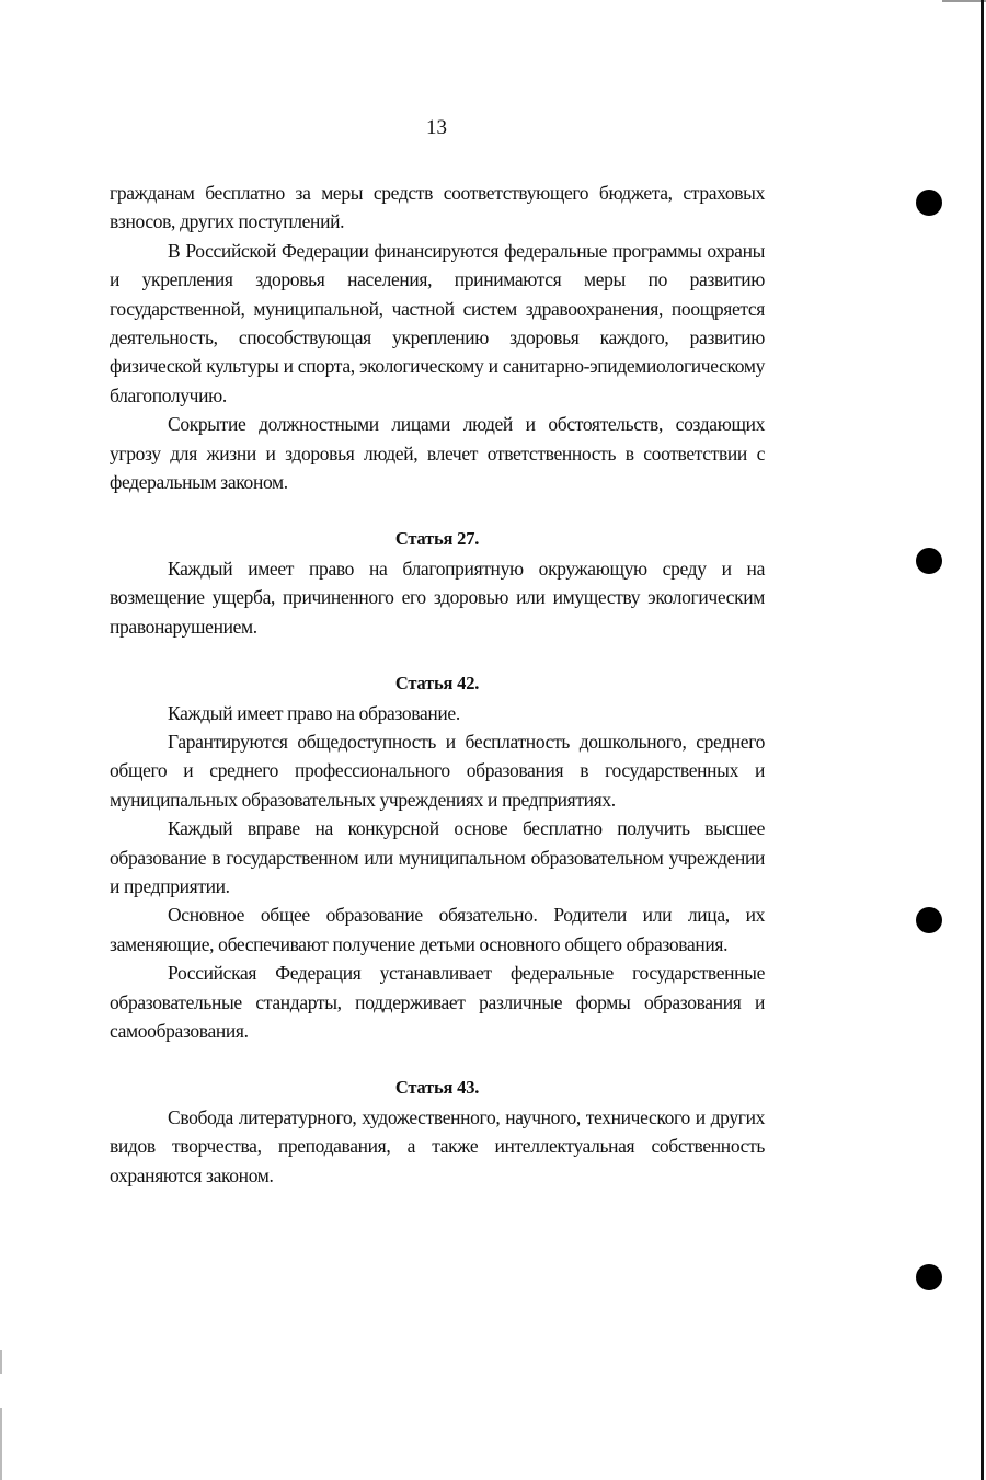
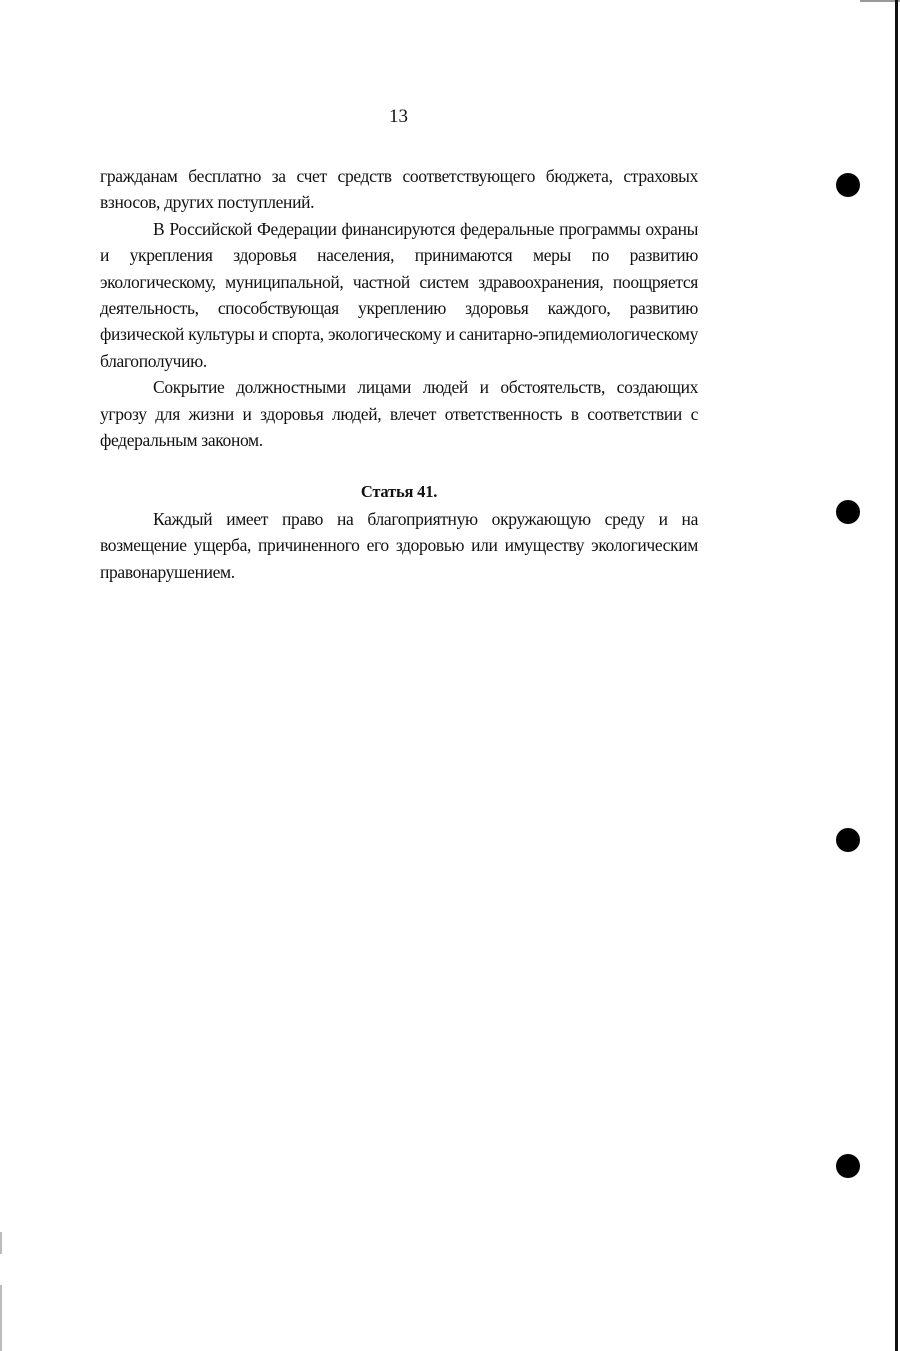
  13
- гражданам бесплатно за меры средств соответствующего бюджета, страховых взносов, других поступлений.
+ гражданам бесплатно за счет средств соответствующего бюджета, страховых взносов, других поступлений.
- В Российской Федерации финансируются федеральные программы охраны и укрепления здоровья населения, принимаются меры по развитию государственной, муниципальной, частной систем здравоохранения, поощряется деятельность, способствующая укреплению здоровья каждого, развитию физической культуры и спорта, экологическому и санитарно-эпидемиологическому благополучию.
+ В Российской Федерации финансируются федеральные программы охраны и укрепления здоровья населения, принимаются меры по развитию экологическому, муниципальной, частной систем здравоохранения, поощряется деятельность, способствующая укреплению здоровья каждого, развитию физической культуры и спорта, экологическому и санитарно-эпидемиологическому благополучию.
  Сокрытие должностными лицами людей и обстоятельств, создающих угрозу для жизни и здоровья людей, влечет ответственность в соответствии с федеральным законом.
- Статья 27.
+ Статья 41.
  Каждый имеет право на благоприятную окружающую среду и на возмещение ущерба, причиненного его здоровью или имуществу экологическим правонарушением.
- Статья 42.
- Каждый имеет право на образование.
- Гарантируются общедоступность и бесплатность дошкольного, среднего общего и среднего профессионального образования в государственных и муниципальных образовательных учреждениях и предприятиях.
- Каждый вправе на конкурсной основе бесплатно получить высшее образование в государственном или муниципальном образовательном учреждении и предприятии.
- Основное общее образование обязательно. Родители или лица, их заменяющие, обеспечивают получение детьми основного общего образования.
- Российская Федерация устанавливает федеральные государственные образовательные стандарты, поддерживает различные формы образования и самообразования.
- Статья 43.
- Свобода литературного, художественного, научного, технического и других видов творчества, преподавания, а также интеллектуальная собственность охраняются законом.
